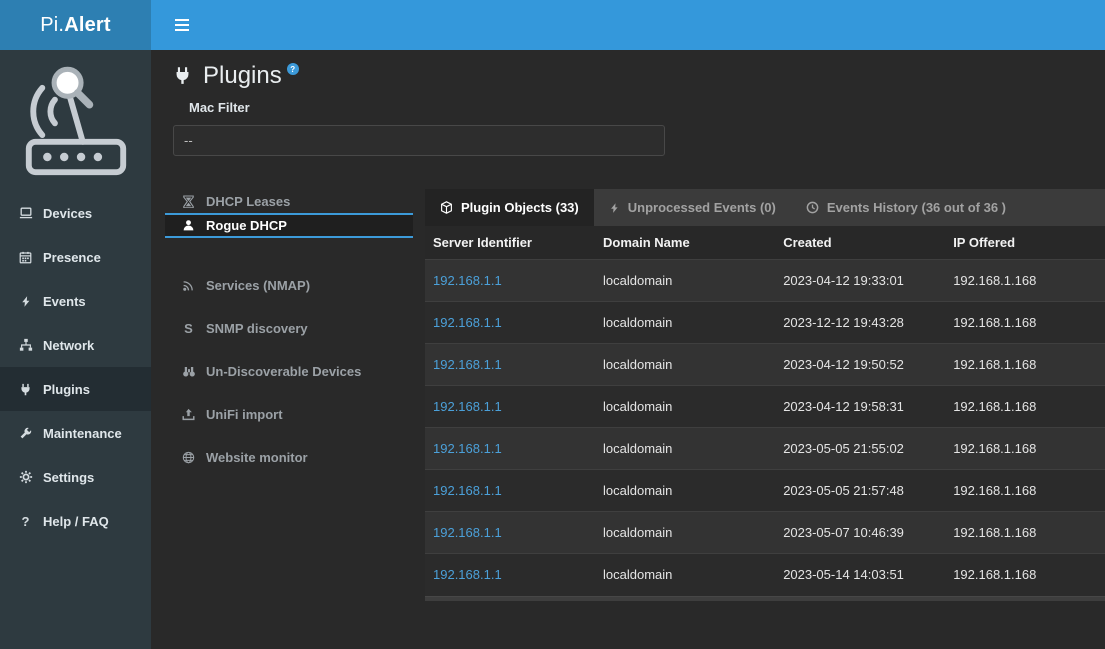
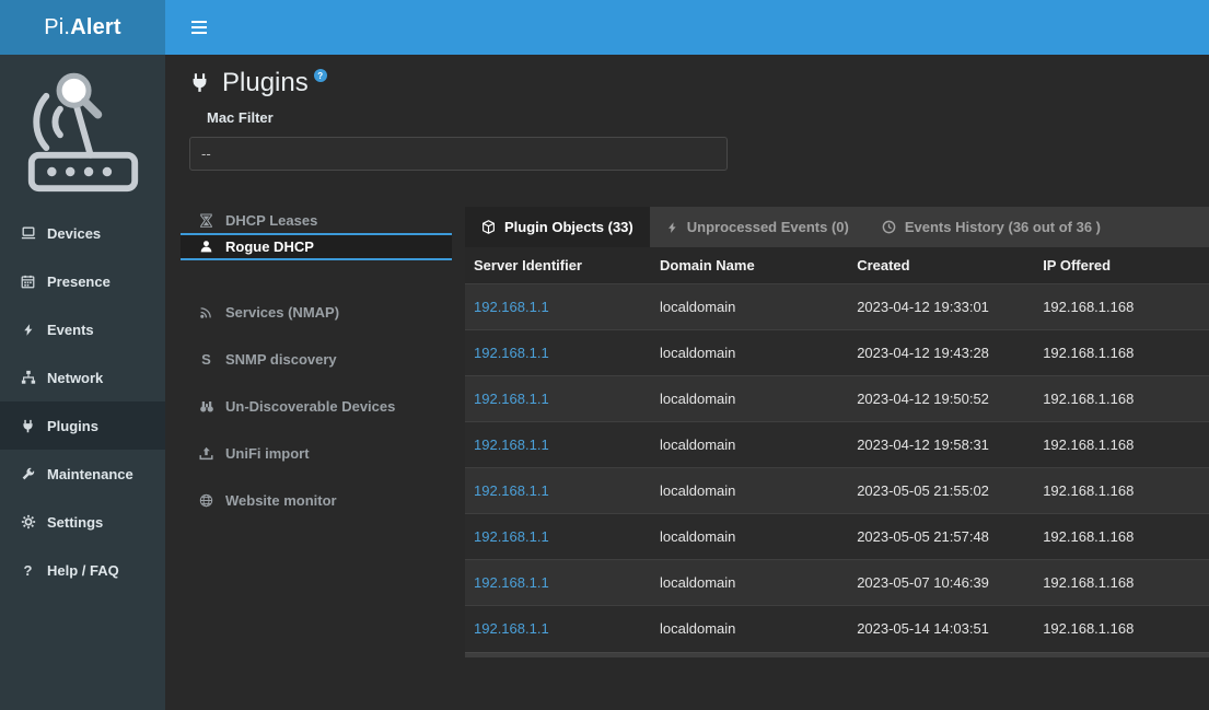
  Pi.
  Alert
  Devices
  Presence
  Events
  Network
  Plugins
  Maintenance
  Settings
  ?
  Help / FAQ
  Plugins
  ?
  Mac Filter
  --
  DHCP Leases
  Rogue DHCP
  Services (NMAP)
  S
  SNMP discovery
  Un-Discoverable Devices
  UniFi import
  Website monitor
  Plugin Objects (33)
  Unprocessed Events (0)
  Events History (36 out of 36 )
  Server Identifier	Domain Name	Created	IP Offered
  192.168.1.1	localdomain	2023-04-12 19:33:01	192.168.1.168
- 192.168.1.1	localdomain	2023-12-12 19:43:28	192.168.1.168
+ 192.168.1.1	localdomain	2023-04-12 19:43:28	192.168.1.168
  192.168.1.1	localdomain	2023-04-12 19:50:52	192.168.1.168
  192.168.1.1	localdomain	2023-04-12 19:58:31	192.168.1.168
  192.168.1.1	localdomain	2023-05-05 21:55:02	192.168.1.168
  192.168.1.1	localdomain	2023-05-05 21:57:48	192.168.1.168
  192.168.1.1	localdomain	2023-05-07 10:46:39	192.168.1.168
  192.168.1.1	localdomain	2023-05-14 14:03:51	192.168.1.168
